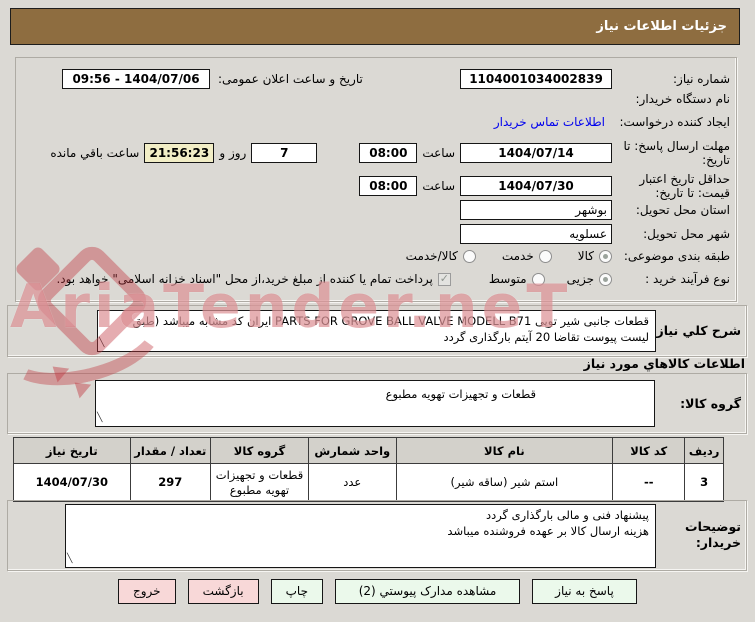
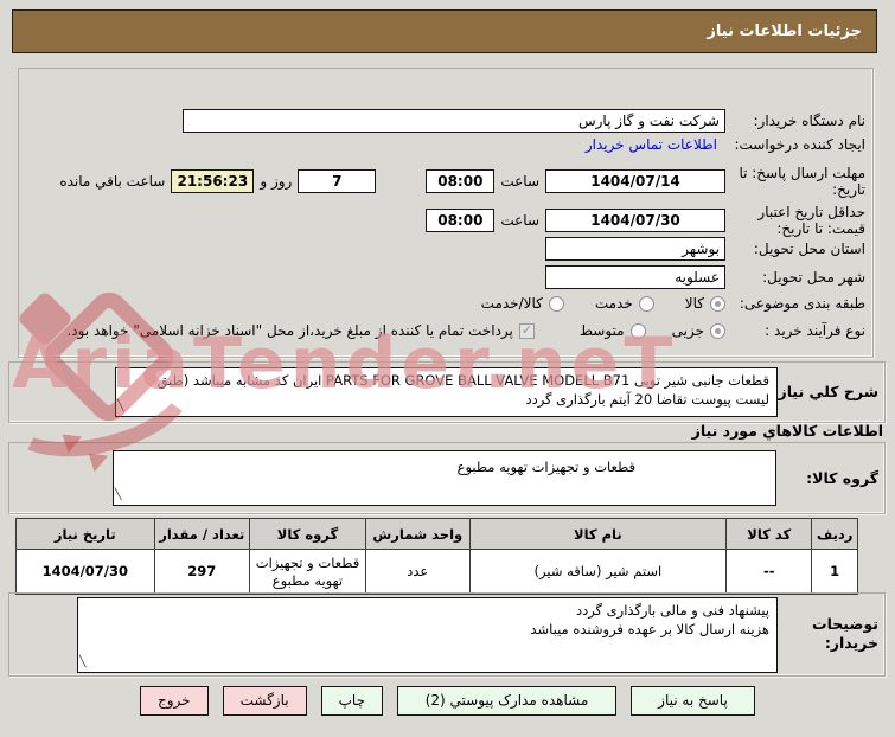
  جزئیات اطلاعات نیاز
- شماره نیاز:
- 1104001034002839
- تاریخ و ساعت اعلان عمومی:
- 1404/07/06 - 09:56
  نام دستگاه خریدار:
+ شرکت نفت و گاز پارس
  ایجاد کننده درخواست:
  اطلاعات تماس خریدار
  مهلت ارسال پاسخ: تا تاریخ:
  1404/07/14
  ساعت
  08:00
  7
  روز و
  21:56:23
  ساعت باقي مانده
  حداقل تاریخ اعتبار قیمت: تا تاریخ:
  1404/07/30
  ساعت
  08:00
  استان محل تحویل:
  بوشهر
  شهر محل تحویل:
  عسلویه
  طبقه بندی موضوعی:
  کالا
  خدمت
  کالا/خدمت
  نوع فرآیند خرید :
  جزیی
  متوسط
  پرداخت تمام یا کننده از مبلغ خرید،از محل "اسناد خزانه اسلامی" خواهد بود.
  شرح کلي نیاز
  قطعات جانبی شیر توپی PARTS FOR GROVE BALL VALVE MODELL B71 ایران کد مشابه میباشد (طبق لیست پیوست تقاضا 20 آیتم بارگذاری گردد
  ╲
  اطلاعات کالاهاي مورد نیاز
  گروه کالا:
  قطعات و تجهیزات تهویه مطبوع
  ╲
  ردیف	کد کالا	نام کالا	واحد شمارش	گروه کالا	تعداد / مقدار	تاریخ نیاز
- 3	--	استم شیر (ساقه شیر)	عدد	قطعات و تجهیزات تهویه مطبوع	297	1404/07/30
+ 1	--	استم شیر (ساقه شیر)	عدد	قطعات و تجهیزات تهویه مطبوع	297	1404/07/30
  توضیحات خریدار:
  پیشنهاد فنی و مالی بارگذاری گردد
  هزینه ارسال کالا بر عهده فروشنده میباشد
  ╲
  پاسخ به نیاز
  مشاهده مدارک پیوستي (2)
  چاپ
  بازگشت
  خروج
  AriaTender.neT
